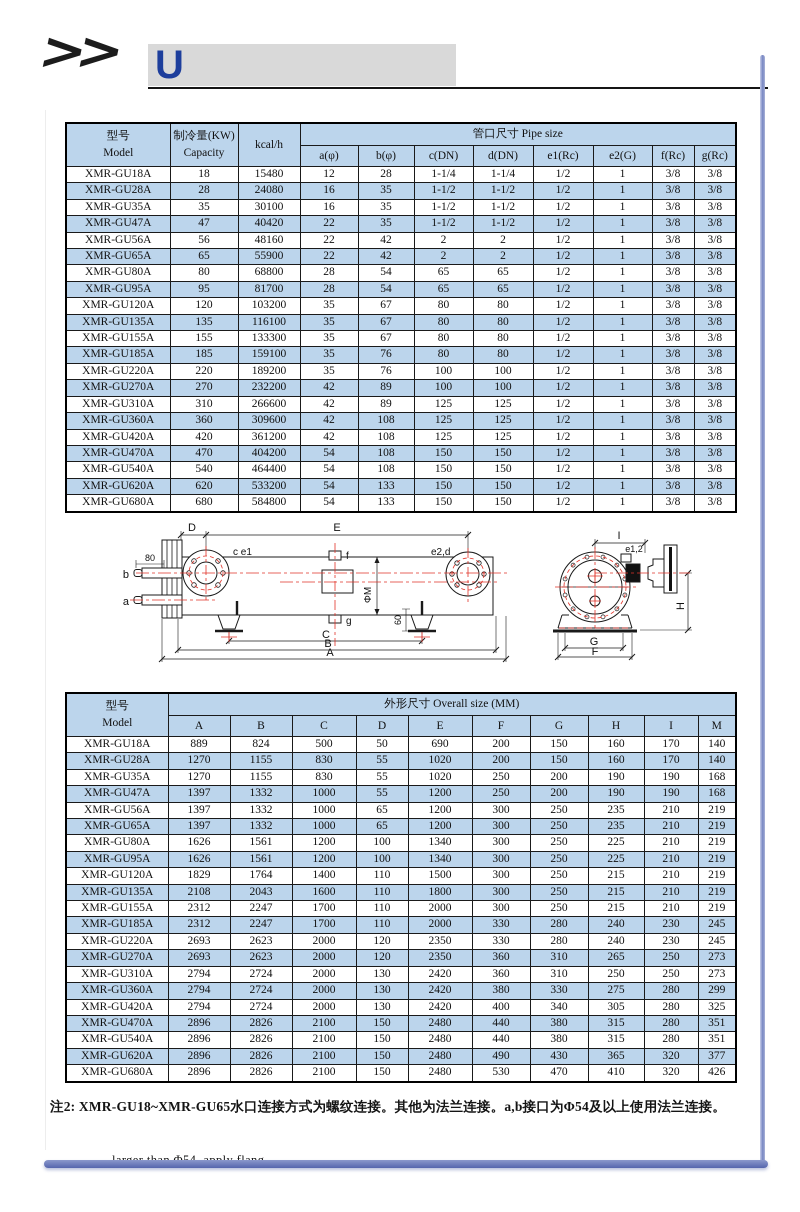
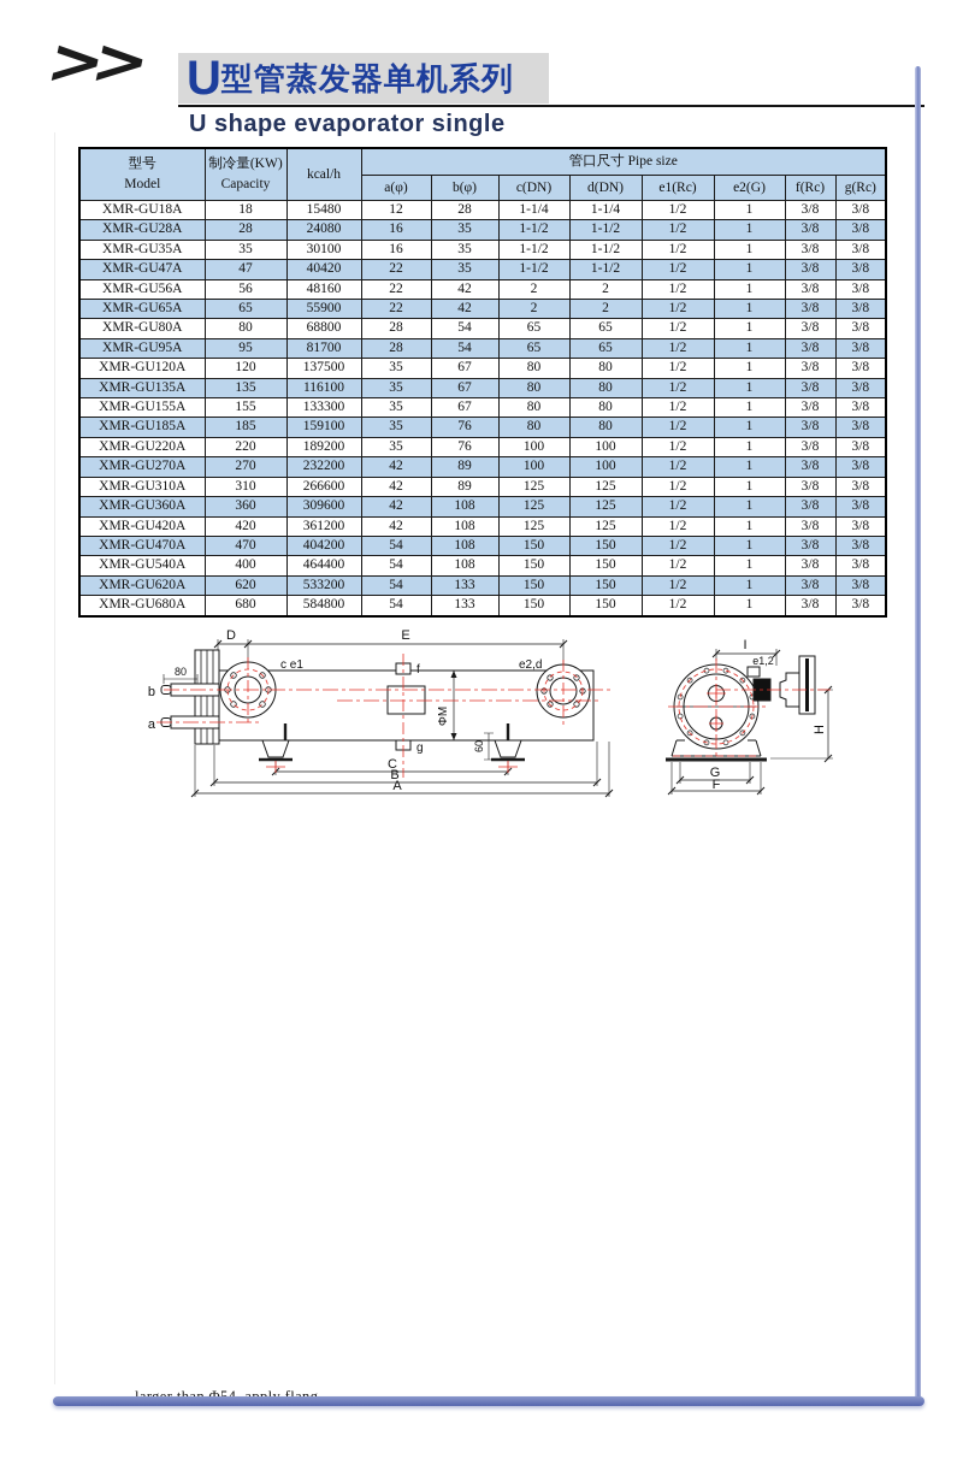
  U
+ 型管蒸发器单机系列
+ U shape evaporator single
  型号 Model	制冷量(KW) Capacity	kcal/h	管口尺寸 Pipe size
  a(φ)	b(φ)	c(DN)	d(DN)	e1(Rc)	e2(G)	f(Rc)	g(Rc)
  XMR-GU18A	18	15480	12	28	1-1/4	1-1/4	1/2	1	3/8	3/8
  XMR-GU28A	28	24080	16	35	1-1/2	1-1/2	1/2	1	3/8	3/8
  XMR-GU35A	35	30100	16	35	1-1/2	1-1/2	1/2	1	3/8	3/8
  XMR-GU47A	47	40420	22	35	1-1/2	1-1/2	1/2	1	3/8	3/8
  XMR-GU56A	56	48160	22	42	2	2	1/2	1	3/8	3/8
  XMR-GU65A	65	55900	22	42	2	2	1/2	1	3/8	3/8
  XMR-GU80A	80	68800	28	54	65	65	1/2	1	3/8	3/8
  XMR-GU95A	95	81700	28	54	65	65	1/2	1	3/8	3/8
- XMR-GU120A	120	103200	35	67	80	80	1/2	1	3/8	3/8
+ XMR-GU120A	120	137500	35	67	80	80	1/2	1	3/8	3/8
  XMR-GU135A	135	116100	35	67	80	80	1/2	1	3/8	3/8
  XMR-GU155A	155	133300	35	67	80	80	1/2	1	3/8	3/8
  XMR-GU185A	185	159100	35	76	80	80	1/2	1	3/8	3/8
  XMR-GU220A	220	189200	35	76	100	100	1/2	1	3/8	3/8
  XMR-GU270A	270	232200	42	89	100	100	1/2	1	3/8	3/8
  XMR-GU310A	310	266600	42	89	125	125	1/2	1	3/8	3/8
  XMR-GU360A	360	309600	42	108	125	125	1/2	1	3/8	3/8
  XMR-GU420A	420	361200	42	108	125	125	1/2	1	3/8	3/8
  XMR-GU470A	470	404200	54	108	150	150	1/2	1	3/8	3/8
- XMR-GU540A	540	464400	54	108	150	150	1/2	1	3/8	3/8
+ XMR-GU540A	400	464400	54	108	150	150	1/2	1	3/8	3/8
  XMR-GU620A	620	533200	54	133	150	150	1/2	1	3/8	3/8
  XMR-GU680A	680	584800	54	133	150	150	1/2	1	3/8	3/8
  80
  b
  a
  D
  E
  c e1
  f
  e2,d
  g
  C
  B
  A
  I
  e1,2
  G
  F
- 型号 Model	外形尺寸 Overall size (MM)
- A	B	C	D	E	F	G	H	I	M
- XMR-GU18A	889	824	500	50	690	200	150	160	170	140
- XMR-GU28A	1270	1155	830	55	1020	200	150	160	170	140
- XMR-GU35A	1270	1155	830	55	1020	250	200	190	190	168
- XMR-GU47A	1397	1332	1000	55	1200	250	200	190	190	168
- XMR-GU56A	1397	1332	1000	65	1200	300	250	235	210	219
- XMR-GU65A	1397	1332	1000	65	1200	300	250	235	210	219
- XMR-GU80A	1626	1561	1200	100	1340	300	250	225	210	219
- XMR-GU95A	1626	1561	1200	100	1340	300	250	225	210	219
- XMR-GU120A	1829	1764	1400	110	1500	300	250	215	210	219
- XMR-GU135A	2108	2043	1600	110	1800	300	250	215	210	219
- XMR-GU155A	2312	2247	1700	110	2000	300	250	215	210	219
- XMR-GU185A	2312	2247	1700	110	2000	330	280	240	230	245
- XMR-GU220A	2693	2623	2000	120	2350	330	280	240	230	245
- XMR-GU270A	2693	2623	2000	120	2350	360	310	265	250	273
- XMR-GU310A	2794	2724	2000	130	2420	360	310	250	250	273
- XMR-GU360A	2794	2724	2000	130	2420	380	330	275	280	299
- XMR-GU420A	2794	2724	2000	130	2420	400	340	305	280	325
- XMR-GU470A	2896	2826	2100	150	2480	440	380	315	280	351
- XMR-GU540A	2896	2826	2100	150	2480	440	380	315	280	351
- XMR-GU620A	2896	2826	2100	150	2480	490	430	365	320	377
- XMR-GU680A	2896	2826	2100	150	2480	530	470	410	320	426
- 注2: XMR-GU18~XMR-GU65水口连接方式为螺纹连接。其他为法兰连接。a,b接口为Φ54及以上使用法兰连接。
